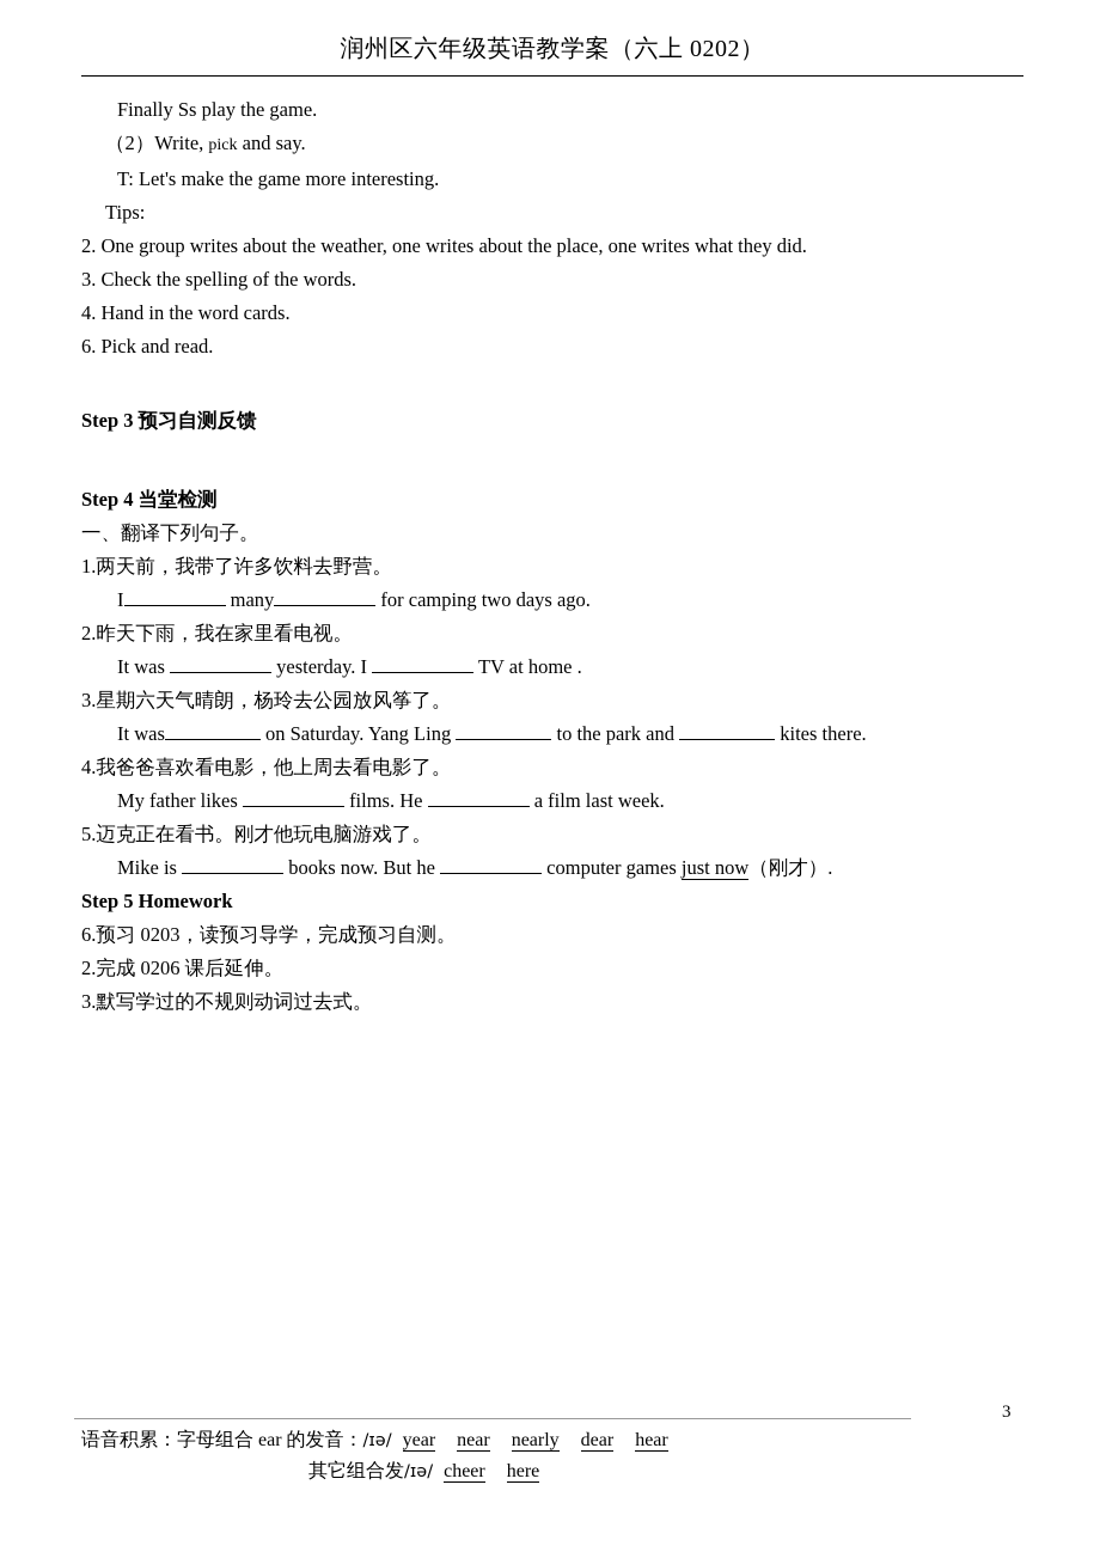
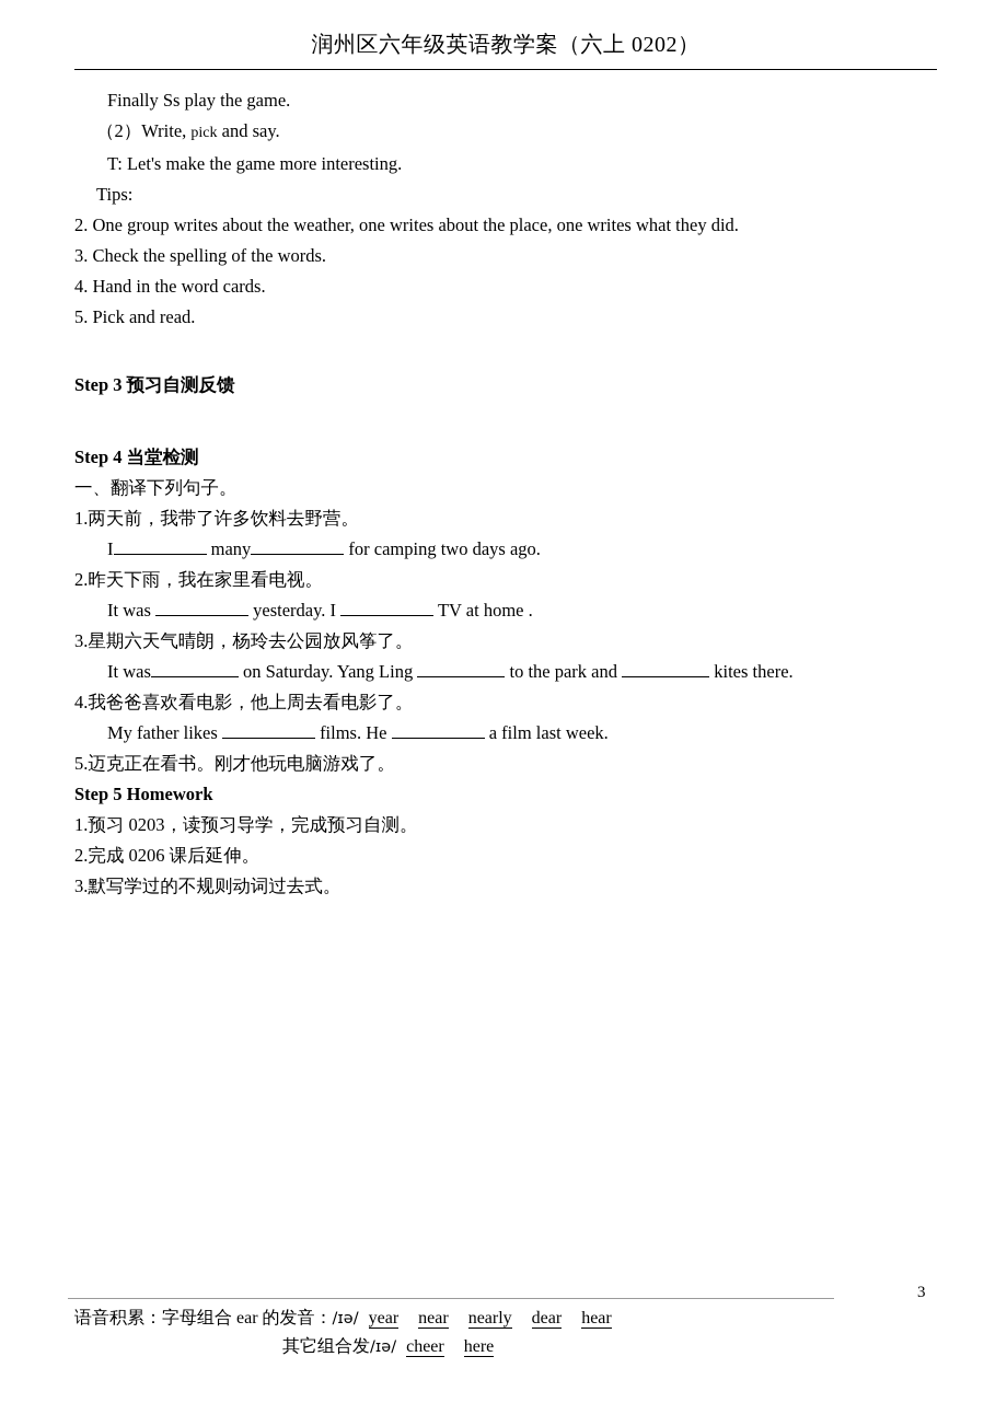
  润州区六年级英语教学案（六上 0202）
  Finally Ss play the game.
  （2）Write, pick and say.
  T: Let's make the game more interesting.
  Tips:
  2. One group writes about the weather, one writes about the place, one writes what they did.
  3. Check the spelling of the words.
  4. Hand in the word cards.
- 6. Pick and read.
+ 5. Pick and read.
  Step 3 预习自测反馈
  Step 4 当堂检测
  一、翻译下列句子。
  1.两天前，我带了许多饮料去野营。
  I many for camping two days ago.
  2.昨天下雨，我在家里看电视。
  It was yesterday. I TV at home .
  3.星期六天气晴朗，杨玲去公园放风筝了。
  It was on Saturday. Yang Ling to the park and kites there.
  4.我爸爸喜欢看电影，他上周去看电影了。
  My father likes films. He a film last week.
  5.迈克正在看书。刚才他玩电脑游戏了。
- Mike is books now. But he computer games just now（刚才）.
  Step 5 Homework
- 6.预习 0203，读预习导学，完成预习自测。
+ 1.预习 0203，读预习导学，完成预习自测。
  2.完成 0206 课后延伸。
  3.默写学过的不规则动词过去式。
  3
  语音积累：字母组合 ear 的发音：/ɪə/ year near nearly dear hear
  其它组合发/ɪə/ cheer here
